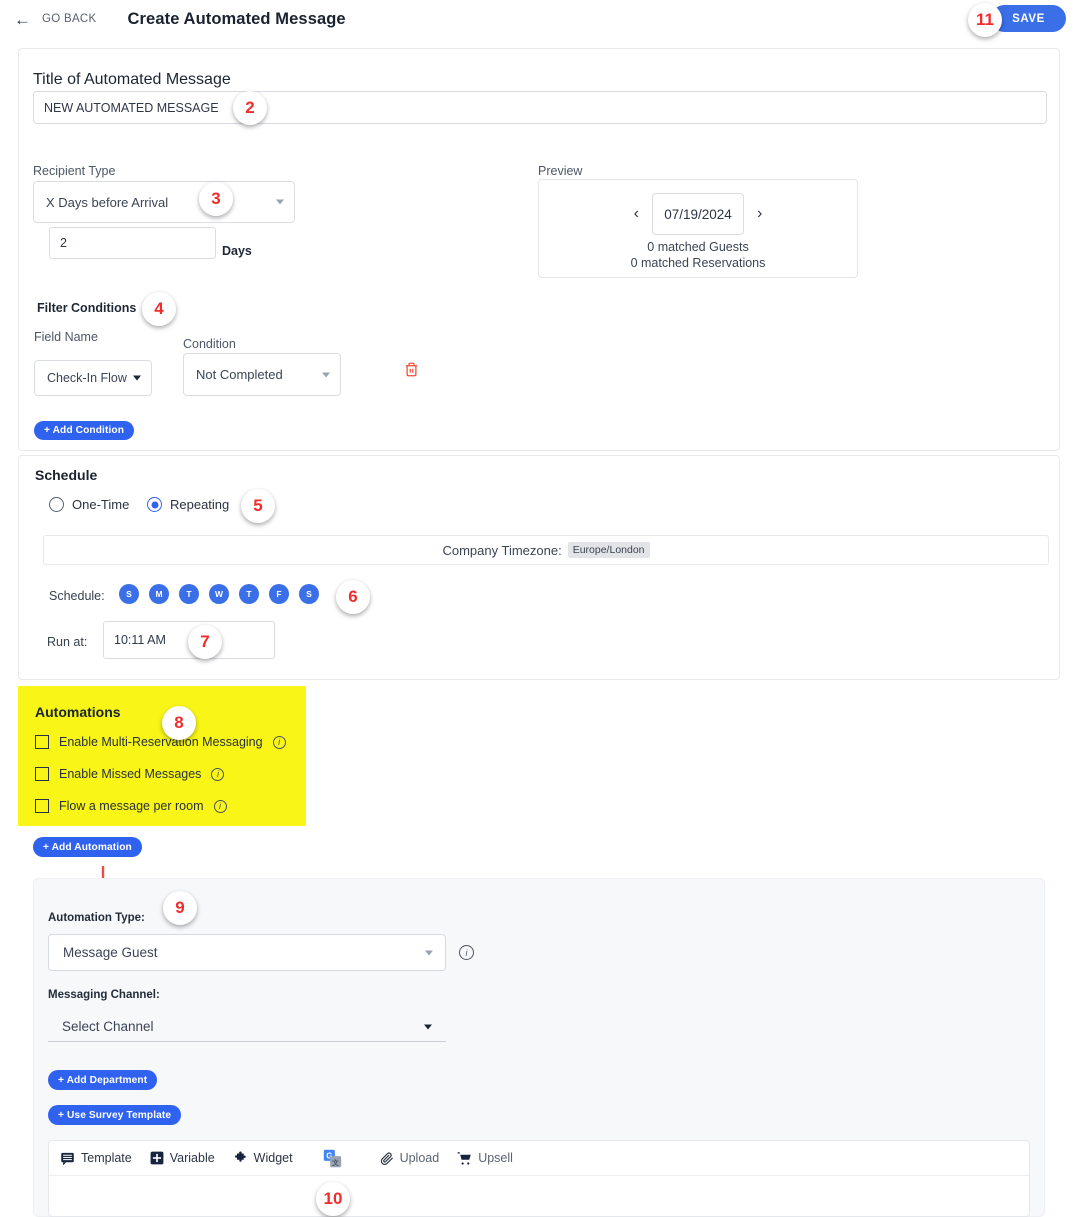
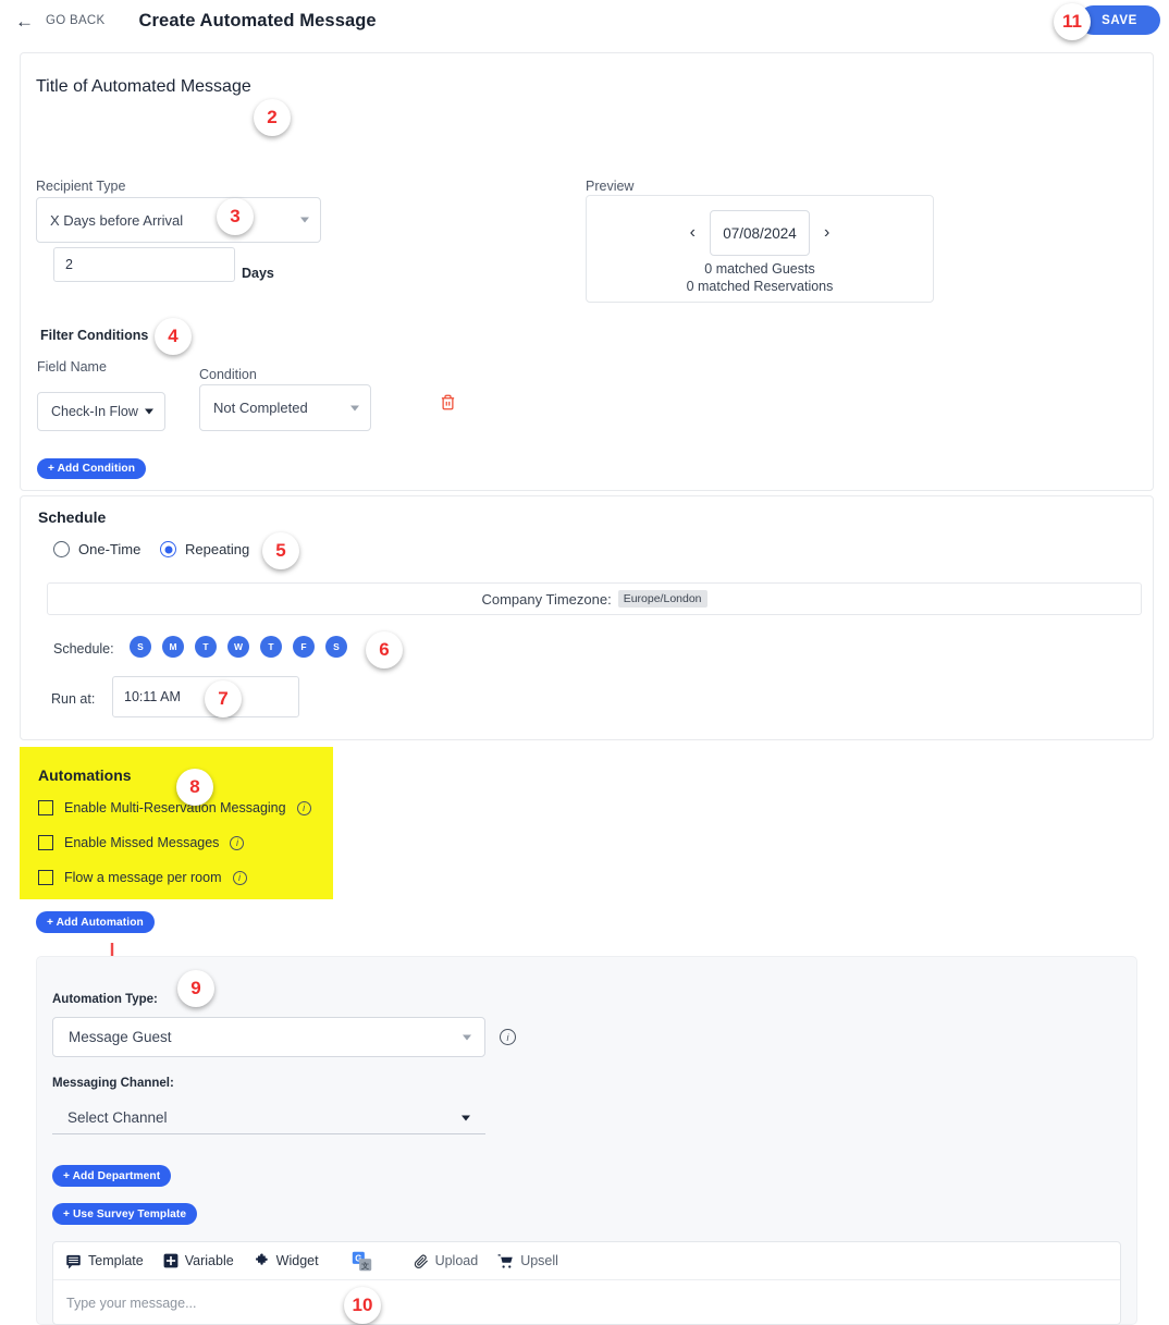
  ←
  GO BACK
  Create Automated Message
  SAVE
  Title of Automated Message
- NEW AUTOMATED MESSAGE
  Recipient Type
  X Days before Arrival
  2
  Days
  Preview
  ‹
- 07/19/2024
+ 07/08/2024
  ›
  0 matched Guests
  0 matched Reservations
  Filter Conditions
  Field Name
  Condition
  Check-In Flow
  Not Completed
  + Add Condition
  Schedule
  One-Time
  Repeating
  Company Timezone:
  Europe/London
  Schedule:
  S
  M
  T
  W
  T
  F
  S
  Run at:
  10:11 AM
  Automations
  Enable Multi-Reservation Messaging
  i
  Enable Missed Messages
  i
  Flow a message per room
  i
  + Add Automation
  Automation Type:
  Message Guest
  i
  Messaging Channel:
  Select Channel
  + Add Department
  + Use Survey Template
  Template
  Variable
  Widget
  G
  文
  Upload
  Upsell
+ Type your message...
  11
  2
  3
  4
  5
  6
  7
  8
  9
  10
